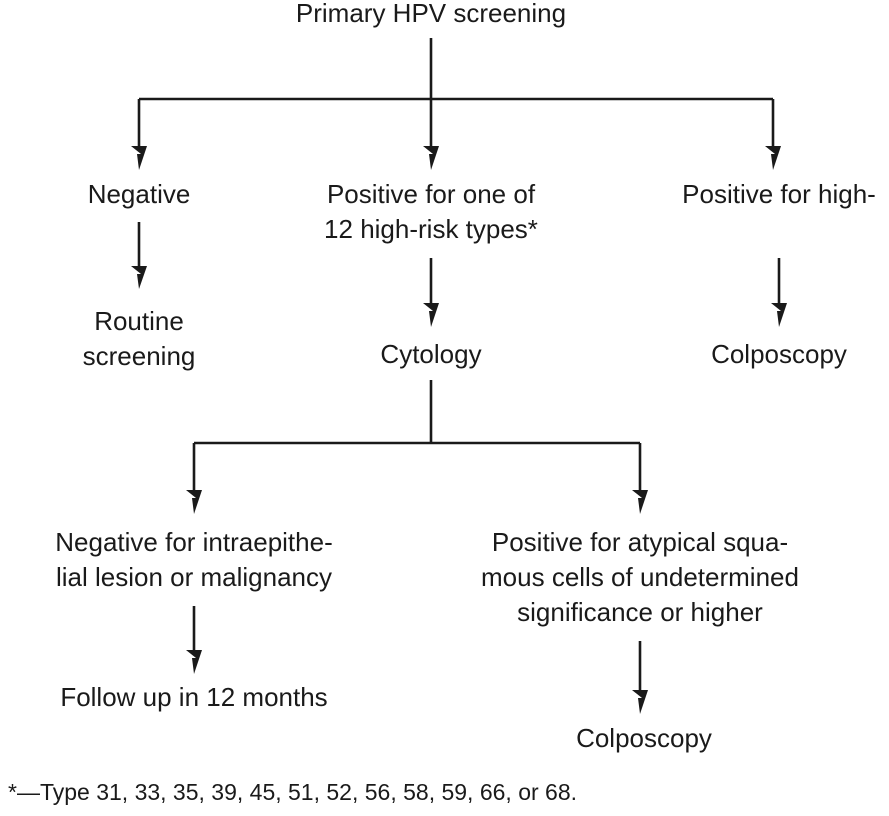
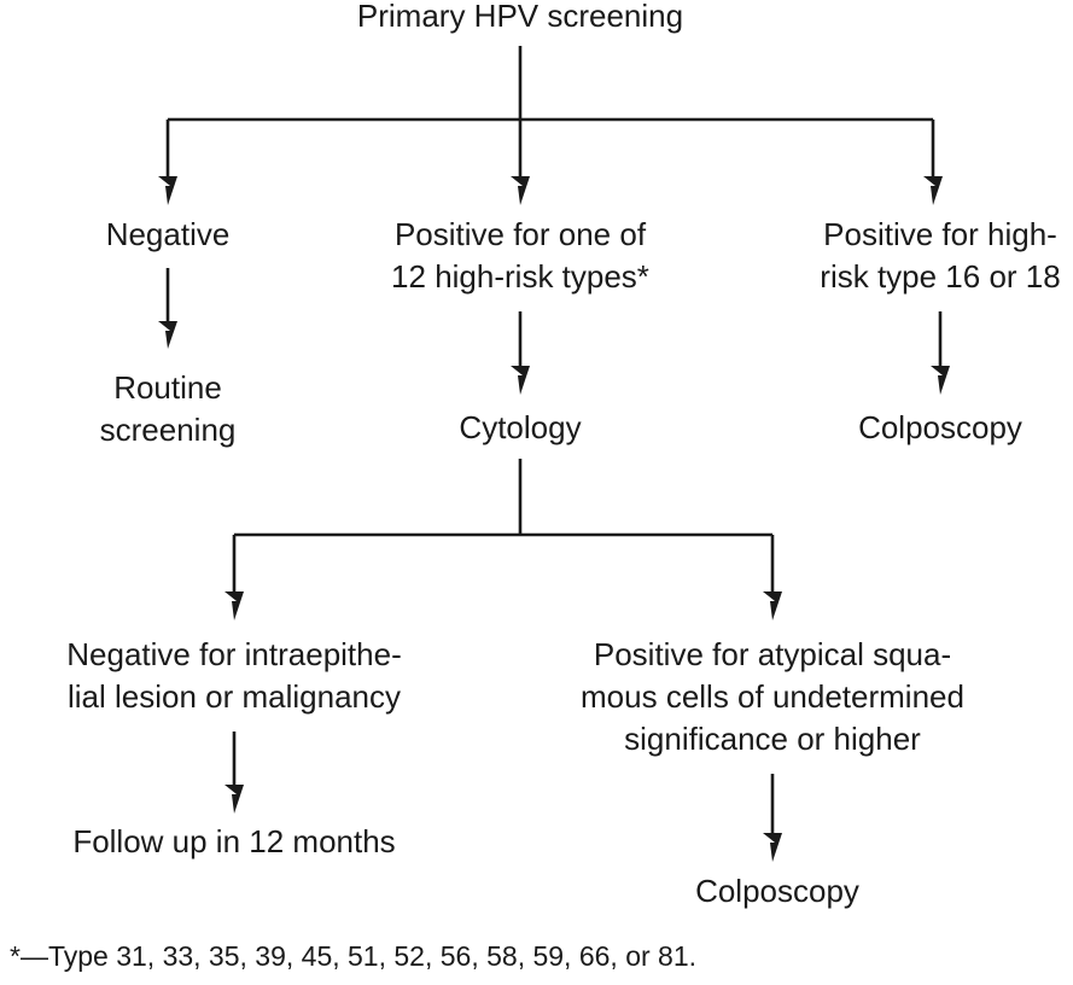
  Primary HPV screening
  Negative
  Positive for one of
  12 high-risk types*
  Positive for high-
+ risk type 16 or 18
  Routine
  screening
  Cytology
  Colposcopy
  Negative for intraepithe-
  lial lesion or malignancy
  Positive for atypical squa-
  mous cells of undetermined
  significance or higher
  Follow up in 12 months
  Colposcopy
- *—Type 31, 33, 35, 39, 45, 51, 52, 56, 58, 59, 66, or 68.
+ *—Type 31, 33, 35, 39, 45, 51, 52, 56, 58, 59, 66, or 81.
